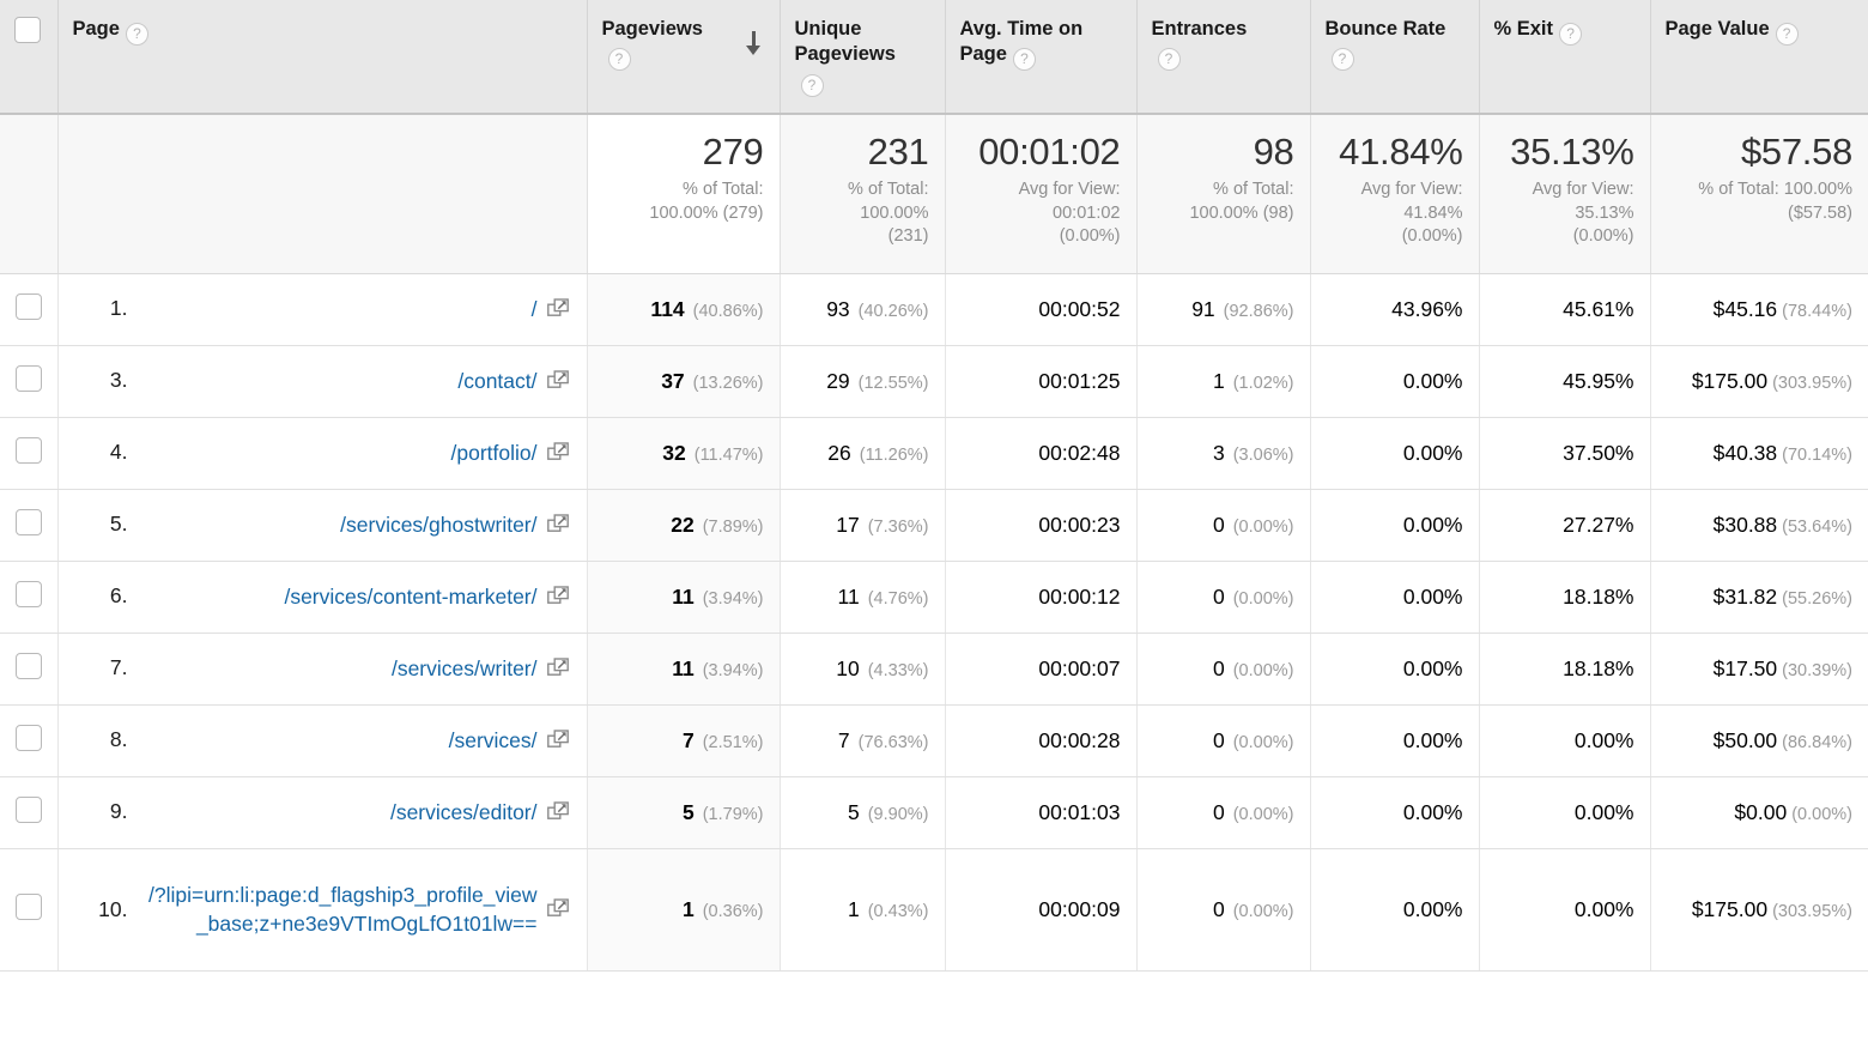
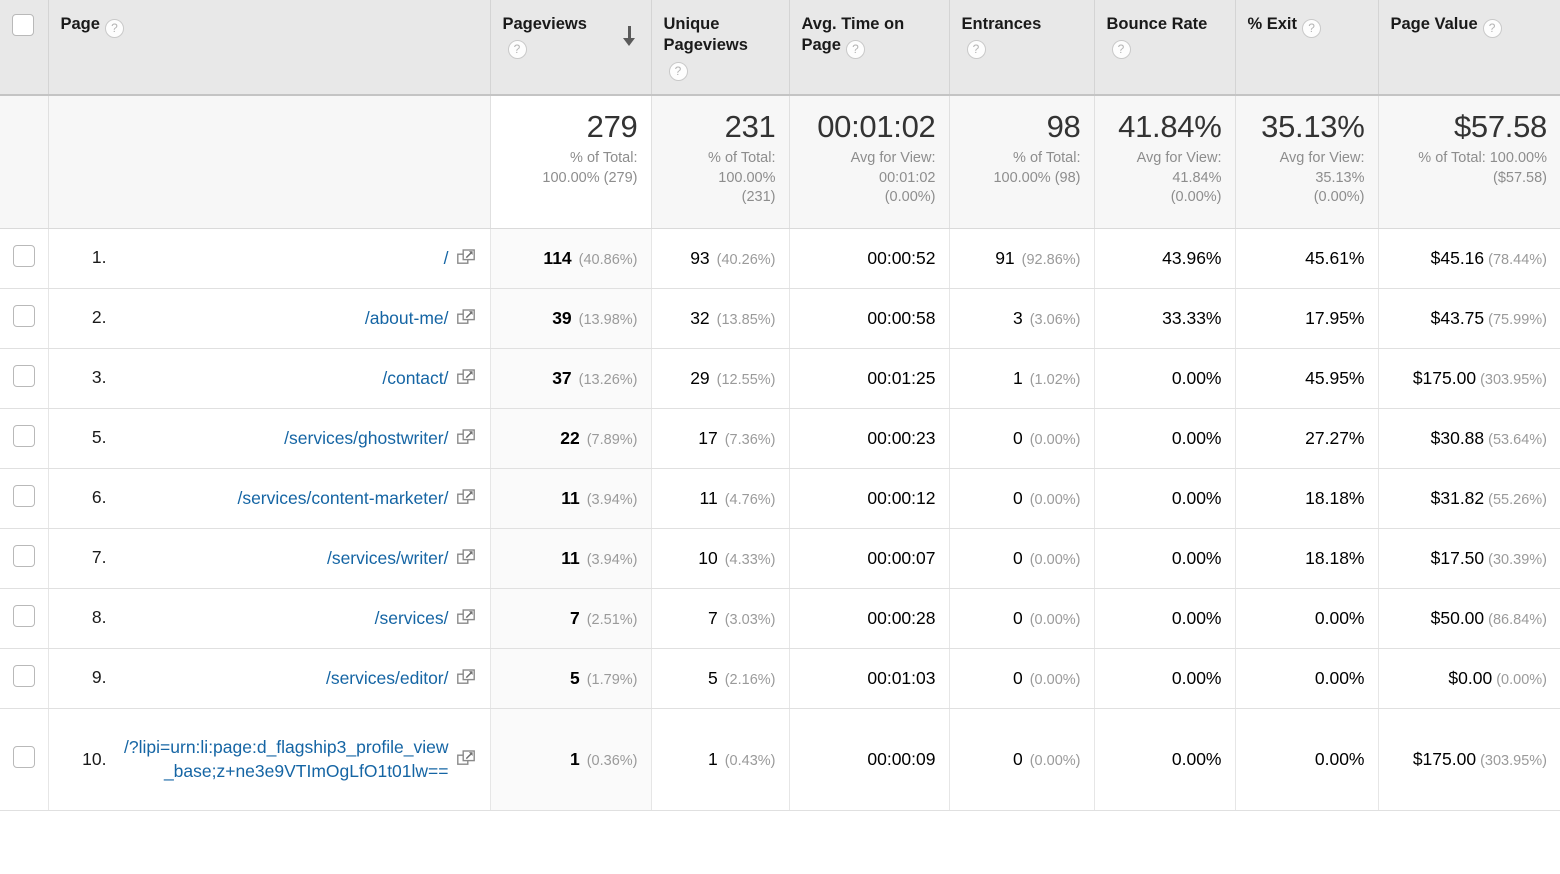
  	Page ?	Pageviews?	Unique Pageviews?	Avg. Time on Page ?	Entrances?	Bounce Rate?	% Exit ?	Page Value ?
  		279 % of Total: 100.00% (279)	231 % of Total: 100.00% (231)	00:01:02 Avg for View: 00:01:02 (0.00%)	98 % of Total: 100.00% (98)	41.84% Avg for View: 41.84% (0.00%)	35.13% Avg for View: 35.13% (0.00%)	$57.58 % of Total: 100.00% ($57.58)
  	1. /	114 (40.86%)	93 (40.26%)	00:00:52	91 (92.86%)	43.96%	45.61%	$45.16 (78.44%)
+ 	2. /about-me/	39 (13.98%)	32 (13.85%)	00:00:58	3 (3.06%)	33.33%	17.95%	$43.75 (75.99%)
  	3. /contact/	37 (13.26%)	29 (12.55%)	00:01:25	1 (1.02%)	0.00%	45.95%	$175.00 (303.95%)
- 	4. /portfolio/	32 (11.47%)	26 (11.26%)	00:02:48	3 (3.06%)	0.00%	37.50%	$40.38 (70.14%)
  	5. /services/ghostwriter/	22 (7.89%)	17 (7.36%)	00:00:23	0 (0.00%)	0.00%	27.27%	$30.88 (53.64%)
  	6. /services/content-marketer/	11 (3.94%)	11 (4.76%)	00:00:12	0 (0.00%)	0.00%	18.18%	$31.82 (55.26%)
  	7. /services/writer/	11 (3.94%)	10 (4.33%)	00:00:07	0 (0.00%)	0.00%	18.18%	$17.50 (30.39%)
- 	8. /services/	7 (2.51%)	7 (76.63%)	00:00:28	0 (0.00%)	0.00%	0.00%	$50.00 (86.84%)
+ 	8. /services/	7 (2.51%)	7 (3.03%)	00:00:28	0 (0.00%)	0.00%	0.00%	$50.00 (86.84%)
- 	9. /services/editor/	5 (1.79%)	5 (9.90%)	00:01:03	0 (0.00%)	0.00%	0.00%	$0.00 (0.00%)
+ 	9. /services/editor/	5 (1.79%)	5 (2.16%)	00:01:03	0 (0.00%)	0.00%	0.00%	$0.00 (0.00%)
  	10./?lipi=urn:li:page:d_flagship3_profile_view_base;z+ne3e9VTImOgLfO1t01lw==	1 (0.36%)	1 (0.43%)	00:00:09	0 (0.00%)	0.00%	0.00%	$175.00 (303.95%)
